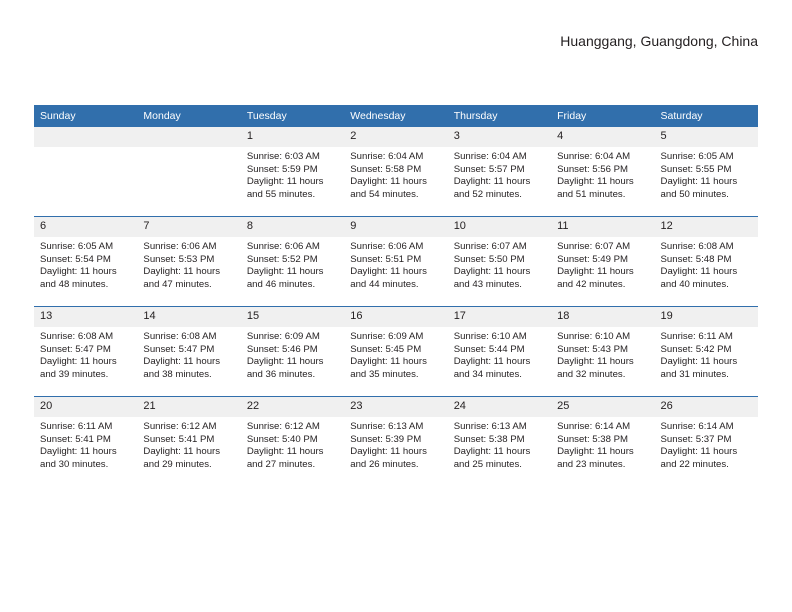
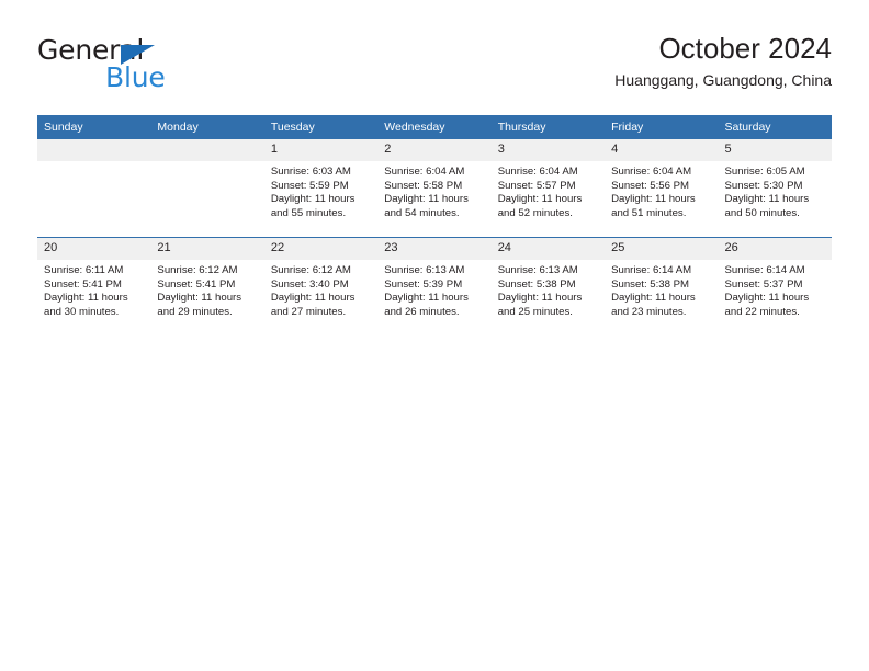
+ General
+ Blue
+ October 2024
  Huanggang, Guangdong, China
  Sunday	Monday	Tuesday	Wednesday	Thursday	Friday	Saturday
- 		1Sunrise: 6:03 AMSunset: 5:59 PMDaylight: 11 hoursand 55 minutes.	2Sunrise: 6:04 AMSunset: 5:58 PMDaylight: 11 hoursand 54 minutes.	3Sunrise: 6:04 AMSunset: 5:57 PMDaylight: 11 hoursand 52 minutes.	4Sunrise: 6:04 AMSunset: 5:56 PMDaylight: 11 hoursand 51 minutes.	5Sunrise: 6:05 AMSunset: 5:55 PMDaylight: 11 hoursand 50 minutes.
+ 		1Sunrise: 6:03 AMSunset: 5:59 PMDaylight: 11 hoursand 55 minutes.	2Sunrise: 6:04 AMSunset: 5:58 PMDaylight: 11 hoursand 54 minutes.	3Sunrise: 6:04 AMSunset: 5:57 PMDaylight: 11 hoursand 52 minutes.	4Sunrise: 6:04 AMSunset: 5:56 PMDaylight: 11 hoursand 51 minutes.	5Sunrise: 6:05 AMSunset: 5:30 PMDaylight: 11 hoursand 50 minutes.
- 6Sunrise: 6:05 AMSunset: 5:54 PMDaylight: 11 hoursand 48 minutes.	7Sunrise: 6:06 AMSunset: 5:53 PMDaylight: 11 hoursand 47 minutes.	8Sunrise: 6:06 AMSunset: 5:52 PMDaylight: 11 hoursand 46 minutes.	9Sunrise: 6:06 AMSunset: 5:51 PMDaylight: 11 hoursand 44 minutes.	10Sunrise: 6:07 AMSunset: 5:50 PMDaylight: 11 hoursand 43 minutes.	11Sunrise: 6:07 AMSunset: 5:49 PMDaylight: 11 hoursand 42 minutes.	12Sunrise: 6:08 AMSunset: 5:48 PMDaylight: 11 hoursand 40 minutes.
- 13Sunrise: 6:08 AMSunset: 5:47 PMDaylight: 11 hoursand 39 minutes.	14Sunrise: 6:08 AMSunset: 5:47 PMDaylight: 11 hoursand 38 minutes.	15Sunrise: 6:09 AMSunset: 5:46 PMDaylight: 11 hoursand 36 minutes.	16Sunrise: 6:09 AMSunset: 5:45 PMDaylight: 11 hoursand 35 minutes.	17Sunrise: 6:10 AMSunset: 5:44 PMDaylight: 11 hoursand 34 minutes.	18Sunrise: 6:10 AMSunset: 5:43 PMDaylight: 11 hoursand 32 minutes.	19Sunrise: 6:11 AMSunset: 5:42 PMDaylight: 11 hoursand 31 minutes.
- 20Sunrise: 6:11 AMSunset: 5:41 PMDaylight: 11 hoursand 30 minutes.	21Sunrise: 6:12 AMSunset: 5:41 PMDaylight: 11 hoursand 29 minutes.	22Sunrise: 6:12 AMSunset: 5:40 PMDaylight: 11 hoursand 27 minutes.	23Sunrise: 6:13 AMSunset: 5:39 PMDaylight: 11 hoursand 26 minutes.	24Sunrise: 6:13 AMSunset: 5:38 PMDaylight: 11 hoursand 25 minutes.	25Sunrise: 6:14 AMSunset: 5:38 PMDaylight: 11 hoursand 23 minutes.	26Sunrise: 6:14 AMSunset: 5:37 PMDaylight: 11 hoursand 22 minutes.
+ 20Sunrise: 6:11 AMSunset: 5:41 PMDaylight: 11 hoursand 30 minutes.	21Sunrise: 6:12 AMSunset: 5:41 PMDaylight: 11 hoursand 29 minutes.	22Sunrise: 6:12 AMSunset: 3:40 PMDaylight: 11 hoursand 27 minutes.	23Sunrise: 6:13 AMSunset: 5:39 PMDaylight: 11 hoursand 26 minutes.	24Sunrise: 6:13 AMSunset: 5:38 PMDaylight: 11 hoursand 25 minutes.	25Sunrise: 6:14 AMSunset: 5:38 PMDaylight: 11 hoursand 23 minutes.	26Sunrise: 6:14 AMSunset: 5:37 PMDaylight: 11 hoursand 22 minutes.
